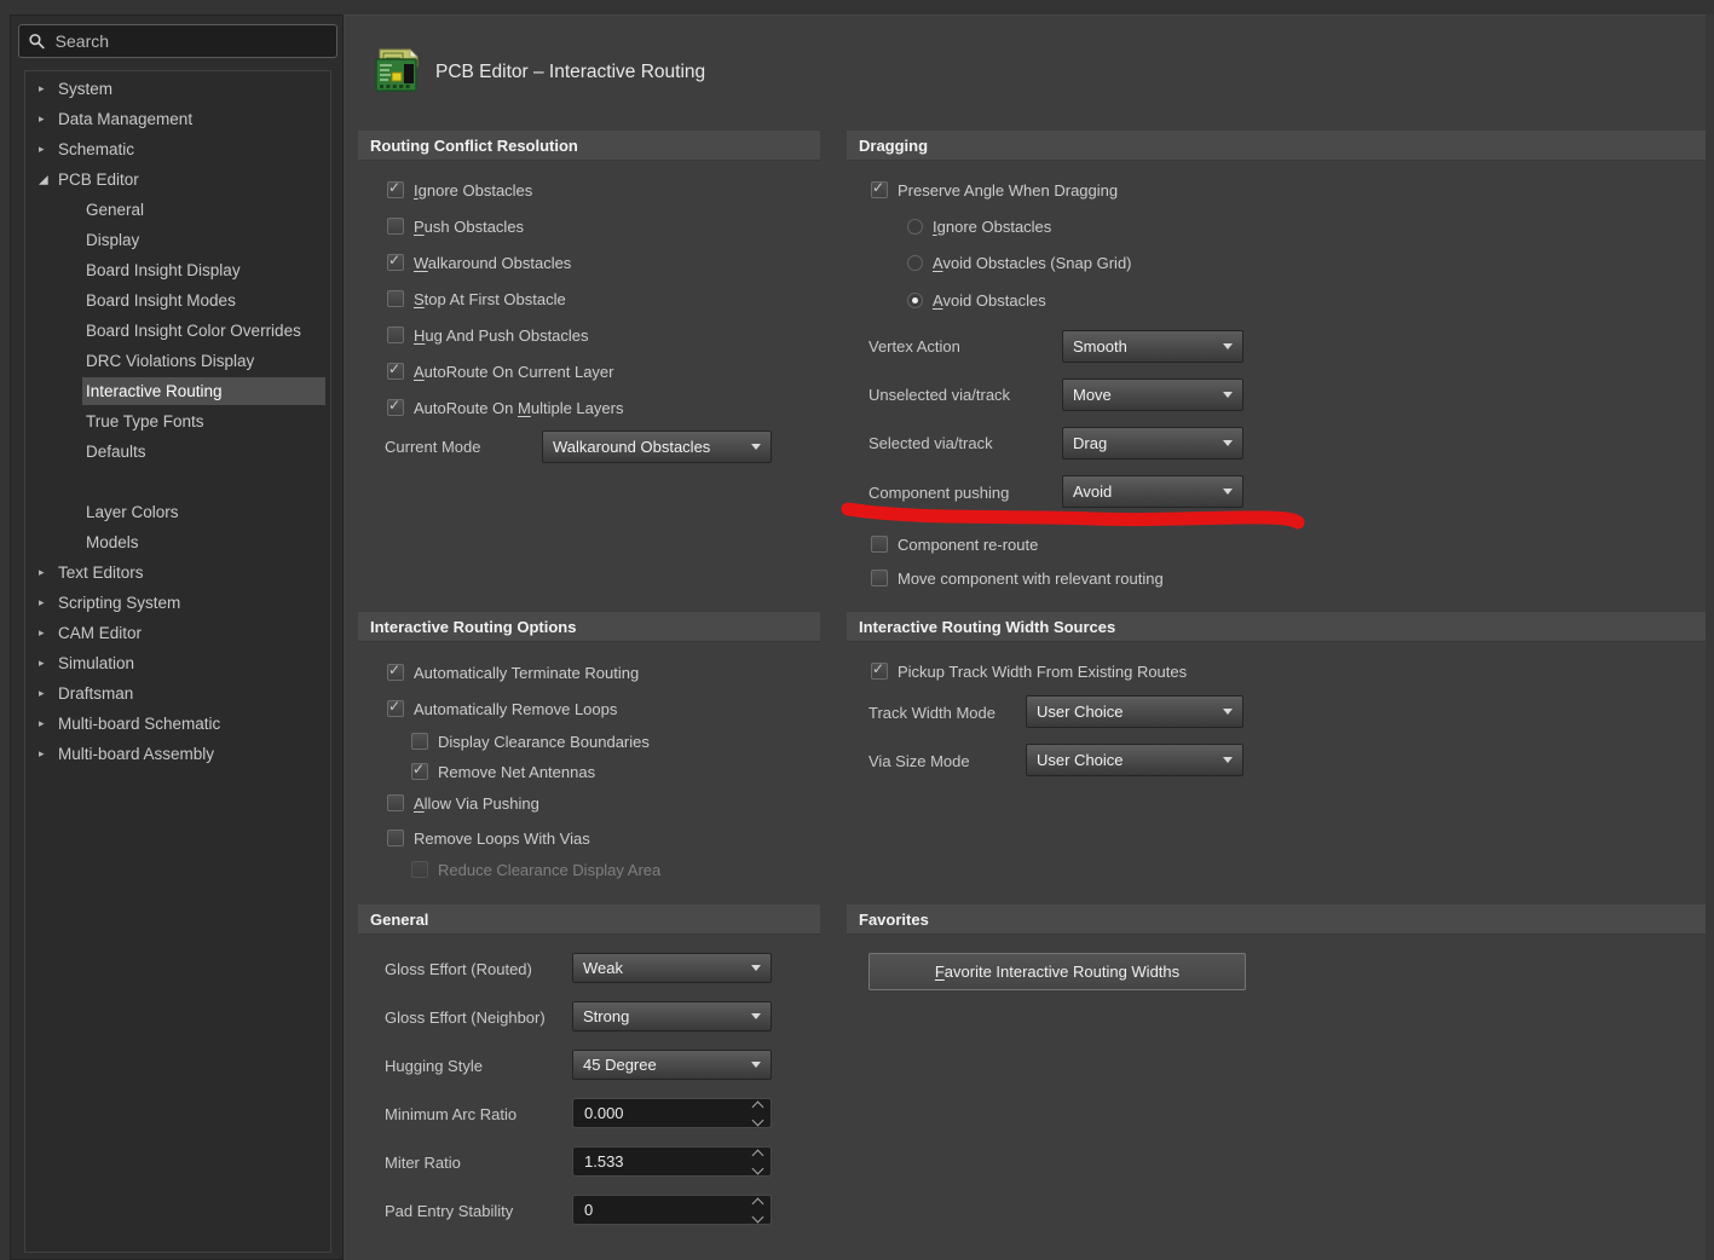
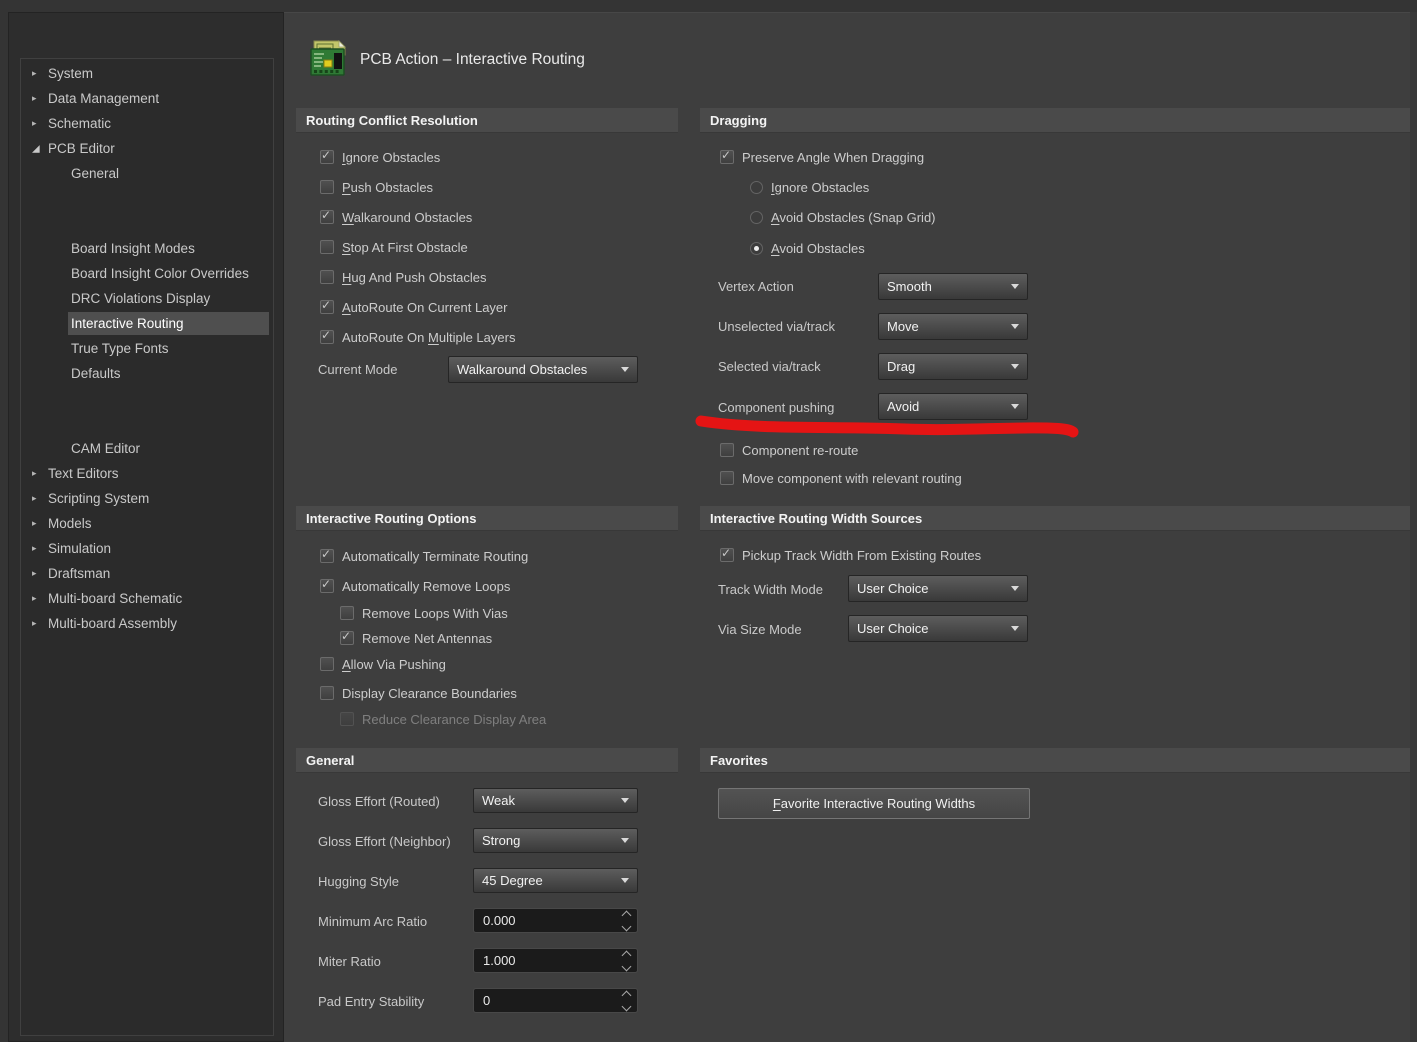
- Search
  ▸
  System
  ▸
  Data Management
  ▸
  Schematic
  ◢
  PCB Editor
  General
- Display
- Board Insight Display
  Board Insight Modes
  Board Insight Color Overrides
  DRC Violations Display
  Interactive Routing
  True Type Fonts
  Defaults
- Layer Colors
- Models
+ CAM Editor
  ▸
  Text Editors
  ▸
  Scripting System
  ▸
- CAM Editor
+ Models
  ▸
  Simulation
  ▸
  Draftsman
  ▸
  Multi-board Schematic
  ▸
  Multi-board Assembly
- PCB Editor – Interactive Routing
+ PCB Action – Interactive Routing
  Routing Conflict Resolution
  ✓
  Ignore Obstacles
  Push Obstacles
  ✓
  Walkaround Obstacles
  Stop At First Obstacle
  Hug And Push Obstacles
  ✓
  AutoRoute On Current Layer
  ✓
  AutoRoute On Multiple Layers
  Current Mode
  Walkaround Obstacles
  Dragging
  ✓
  Preserve Angle When Dragging
  Ignore Obstacles
  Avoid Obstacles (Snap Grid)
  Avoid Obstacles
  Vertex Action
  Smooth
  Unselected via/track
  Move
  Selected via/track
  Drag
  Component pushing
  Avoid
  Component re-route
  Move component with relevant routing
  Interactive Routing Options
  ✓
  Automatically Terminate Routing
  ✓
  Automatically Remove Loops
- Display Clearance Boundaries
+ Remove Loops With Vias
  ✓
  Remove Net Antennas
  Allow Via Pushing
- Remove Loops With Vias
+ Display Clearance Boundaries
  Reduce Clearance Display Area
  Interactive Routing Width Sources
  ✓
  Pickup Track Width From Existing Routes
  Track Width Mode
  User Choice
  Via Size Mode
  User Choice
  General
  Gloss Effort (Routed)
  Weak
  Gloss Effort (Neighbor)
  Strong
  Hugging Style
  45 Degree
  Minimum Arc Ratio
  0.000
  Miter Ratio
- 1.533
+ 1.000
  Pad Entry Stability
  0
  Favorites
  Favorite Interactive Routing Widths
